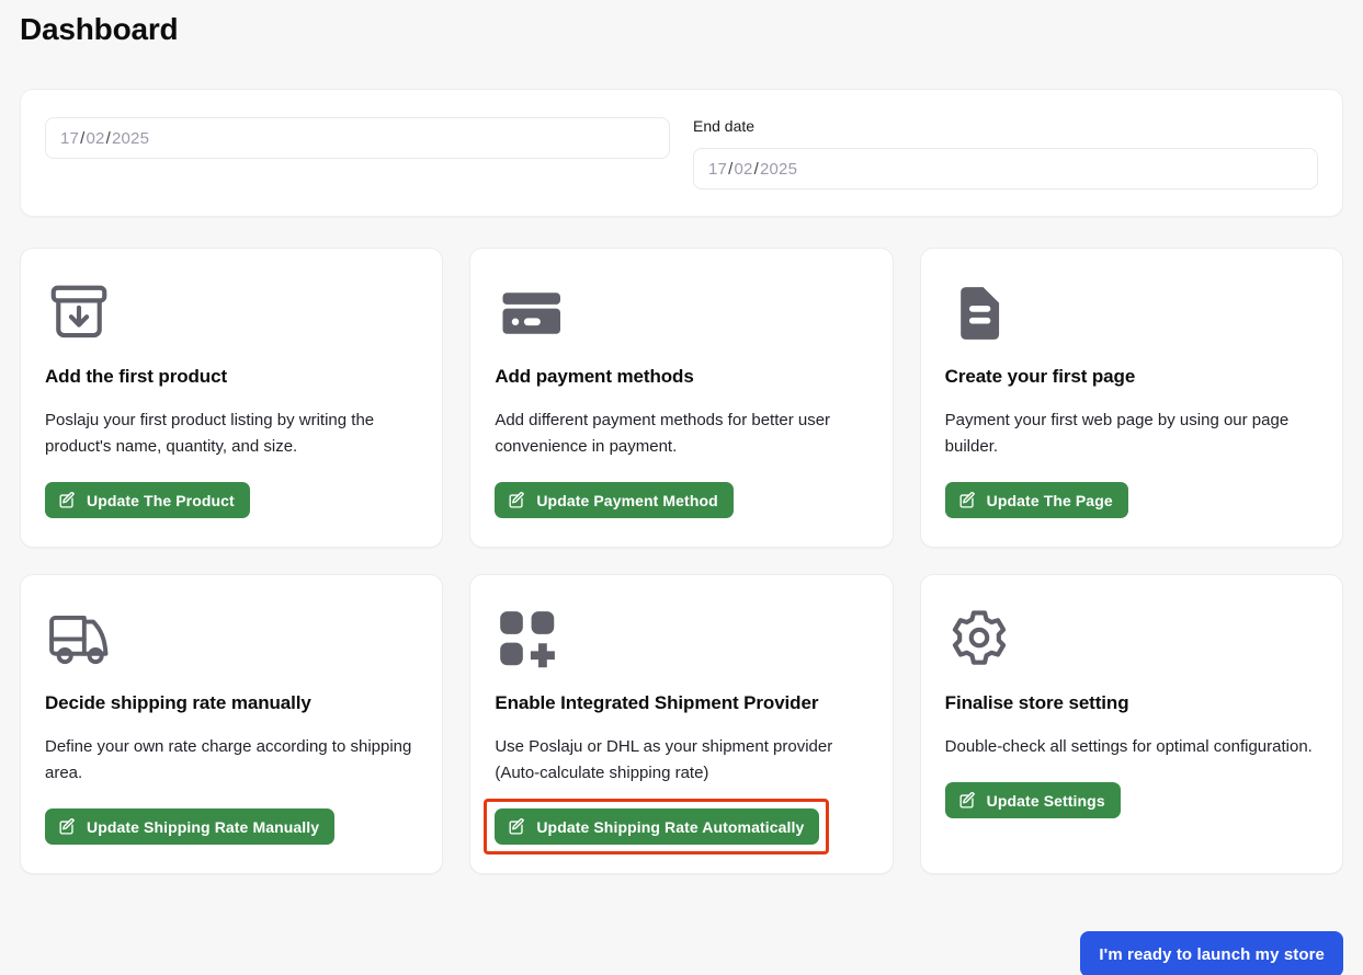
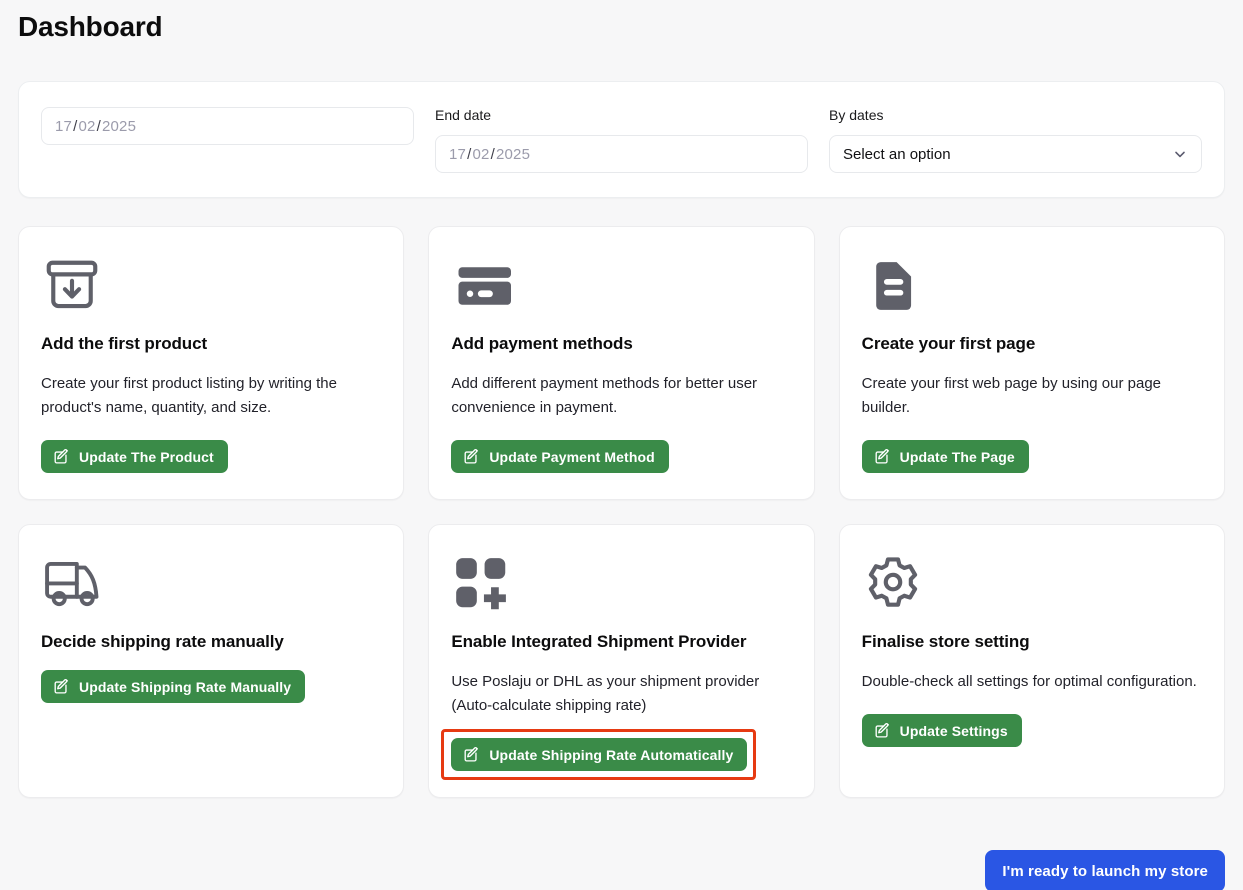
  Dashboard
  17
  /
  02
  /
  2025
  End date
  17
  /
  02
  /
  2025
+ By dates
+ Select an option
  Add the first product
- Poslaju your first product listing by writing the product's name, quantity, and size.
+ Create your first product listing by writing the product's name, quantity, and size.
  Update The Product
  Add payment methods
  Add different payment methods for better user convenience in payment.
  Update Payment Method
  Create your first page
- Payment your first web page by using our page builder.
+ Create your first web page by using our page builder.
  Update The Page
  Decide shipping rate manually
- Define your own rate charge according to shipping area.
  Update Shipping Rate Manually
  Enable Integrated Shipment Provider
  Use Poslaju or DHL as your shipment provider (Auto-calculate shipping rate)
  Update Shipping Rate Automatically
  Finalise store setting
  Double-check all settings for optimal configuration.
  Update Settings
  I'm ready to launch my store
